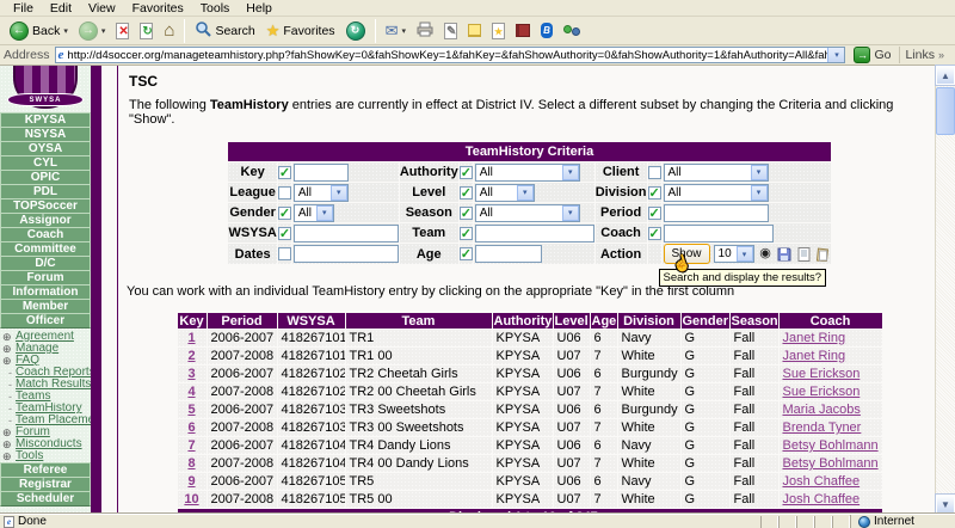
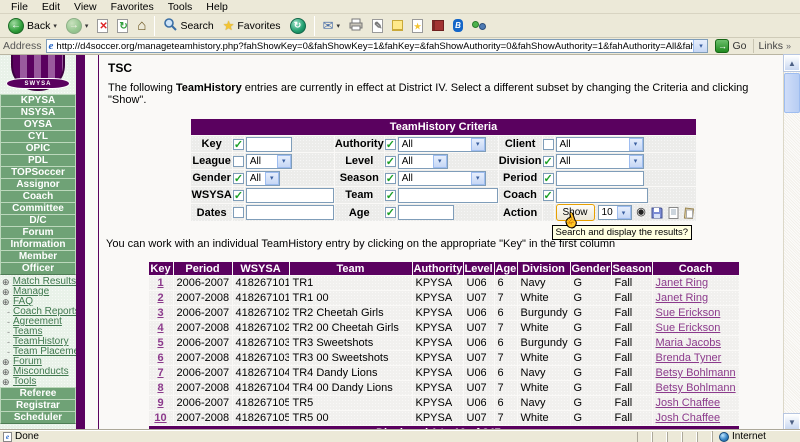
  File
  Edit
  View
  Favorites
  Tools
  Help
  ←
  Back
  →
  ✕
  ↻
  ⌂
  Search
  ★
  Favorites
  ↻
  ✉
  ✎
  ★
  B
  Address
  e
  →
  Go
  Links
  »
  KPYSA
  NSYSA
  OYSA
  CYL
  OPIC
  PDL
  TOPSoccer
  Assignor
  Coach
  Committee
  D/C
  Forum
  Information
  Member
  Officer
  ⊕
- Agreement
+ Match Results
  ⊕
  Manage
  ⊕
  FAQ
  -
  Coach Report
  -
- Match Results
+ Agreement
  -
  Teams
  -
  TeamHistory
  -
  Team Placem
  ⊕
  Forum
  ⊕
  Misconducts
  ⊕
  Tools
  Referee
  Registrar
  Scheduler
  TSC
  The following TeamHistory entries are currently in effect at District IV. Select a different subset by changing the Criteria and clicking "Show".
  TeamHistory Criteria
  Key			Authority		All	Client		All
  League		All	Level		All	Division		All
  Gender		All	Season		All	Period
  WSYSA			Team			Coach
  You can work with an individual TeamHistory entry by clicking on the appropriate "Key" in the first column
  	Key	Period	WSYSA	Team	Authority	Level	Age	Division	Gender	Season	Coach
  1	2006-2007	418267101	TR1	KPYSA	U06	6	Navy	G	Fall	Janet Ring
  2	2007-2008	418267101	TR1 00	KPYSA	U07	7	White	G	Fall	Janet Ring
  3	2006-2007	418267102	TR2 Cheetah Girls	KPYSA	U06	6	Burgundy	G	Fall	Sue Erickson
  4	2007-2008	418267102	TR2 00 Cheetah Girls	KPYSA	U07	7	White	G	Fall	Sue Erickson
  5	2006-2007	418267103	TR3 Sweetshots	KPYSA	U06	6	Burgundy	G	Fall	Maria Jacobs
  6	2007-2008	418267103	TR3 00 Sweetshots	KPYSA	U07	7	White	G	Fall	Brenda Tyner
  7	2006-2007	418267104	TR4 Dandy Lions	KPYSA	U06	6	Navy	G	Fall	Betsy Bohlmann
  8	2007-2008	418267104	TR4 00 Dandy Lions	KPYSA	U07	7	White	G	Fall	Betsy Bohlmann
  9	2006-2007	418267105	TR5	KPYSA	U06	6	Navy	G	Fall	Josh Chaffee
  10	2007-2008	418267105	TR5 00	KPYSA	U07	7	White	G	Fall	Josh Chaffee
  ▲
  ▼
  e
  Done
  Internet
